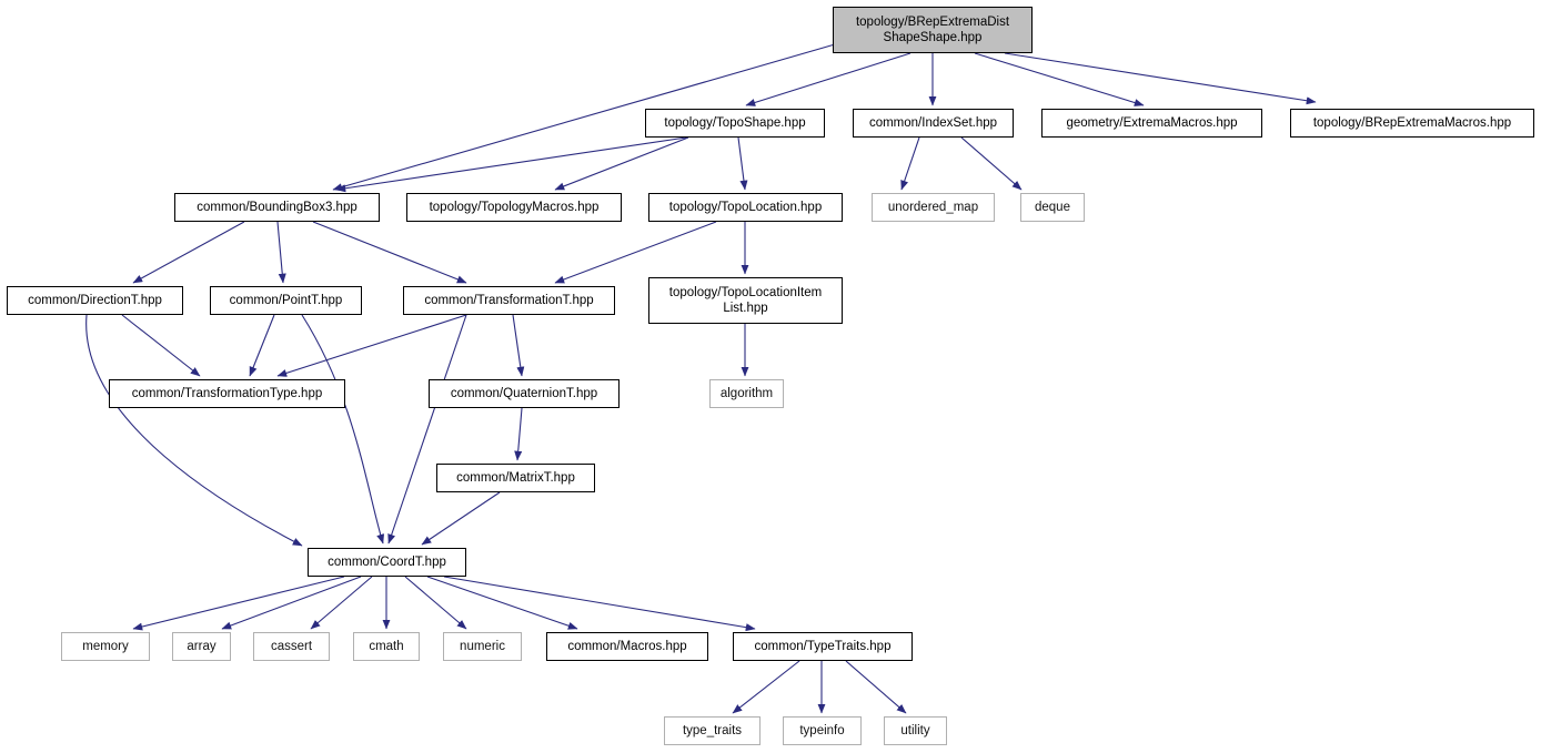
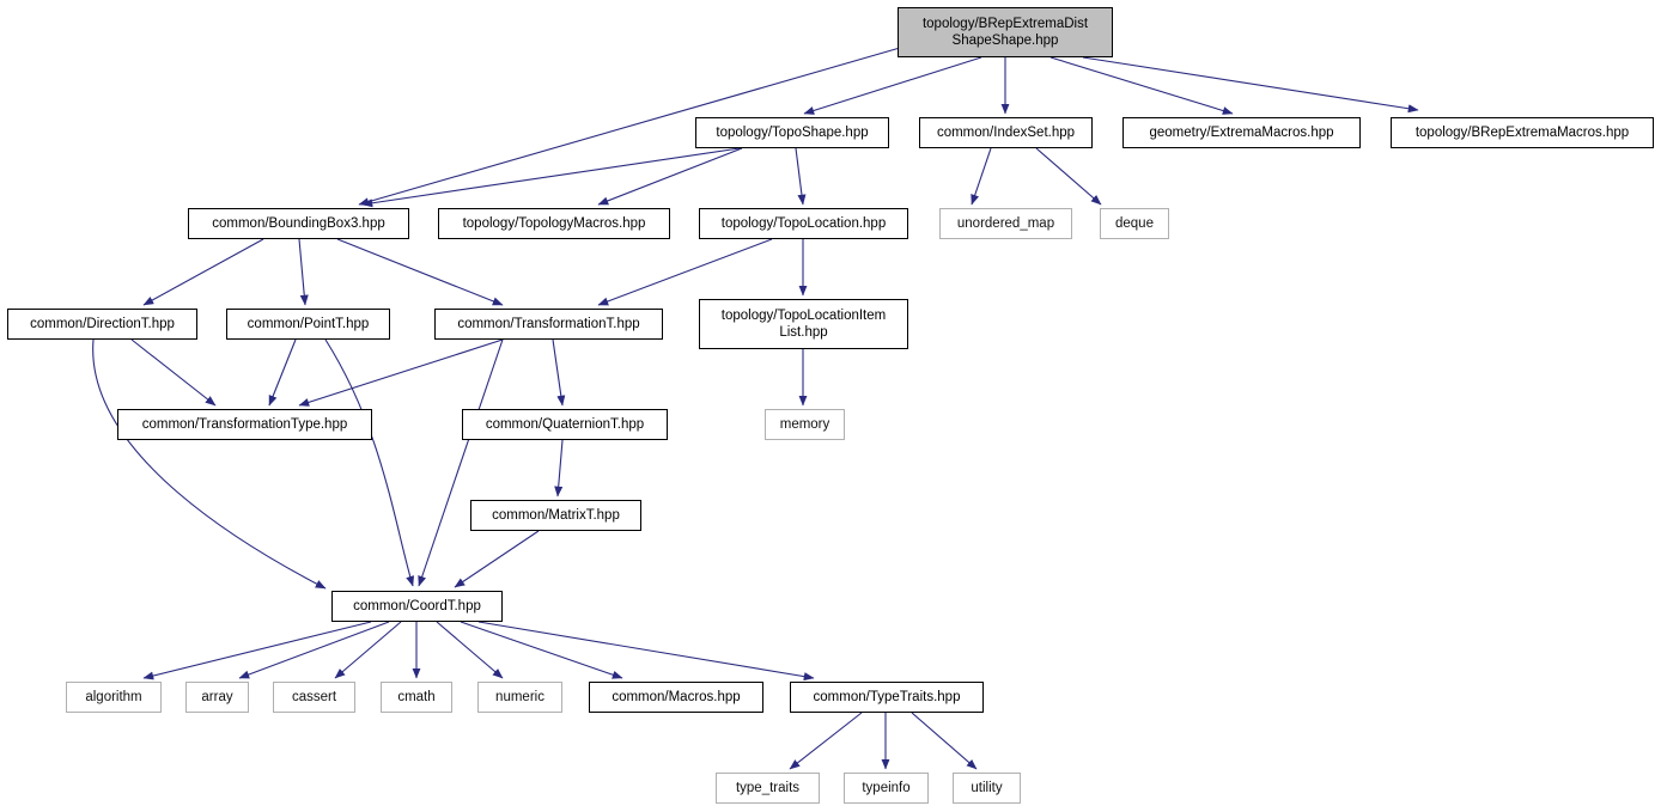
  topology/BRepExtremaDist
  ShapeShape.hpp
  topology/TopoShape.hpp
  common/IndexSet.hpp
  geometry/ExtremaMacros.hpp
  topology/BRepExtremaMacros.hpp
  common/BoundingBox3.hpp
  topology/TopologyMacros.hpp
  topology/TopoLocation.hpp
  unordered_map
  deque
  common/DirectionT.hpp
  common/PointT.hpp
  common/TransformationT.hpp
  topology/TopoLocationItem
  List.hpp
  common/TransformationType.hpp
  common/QuaternionT.hpp
- algorithm
+ memory
  common/MatrixT.hpp
  common/CoordT.hpp
- memory
+ algorithm
  array
  cassert
  cmath
  numeric
  common/Macros.hpp
  common/TypeTraits.hpp
  type_traits
  typeinfo
  utility
